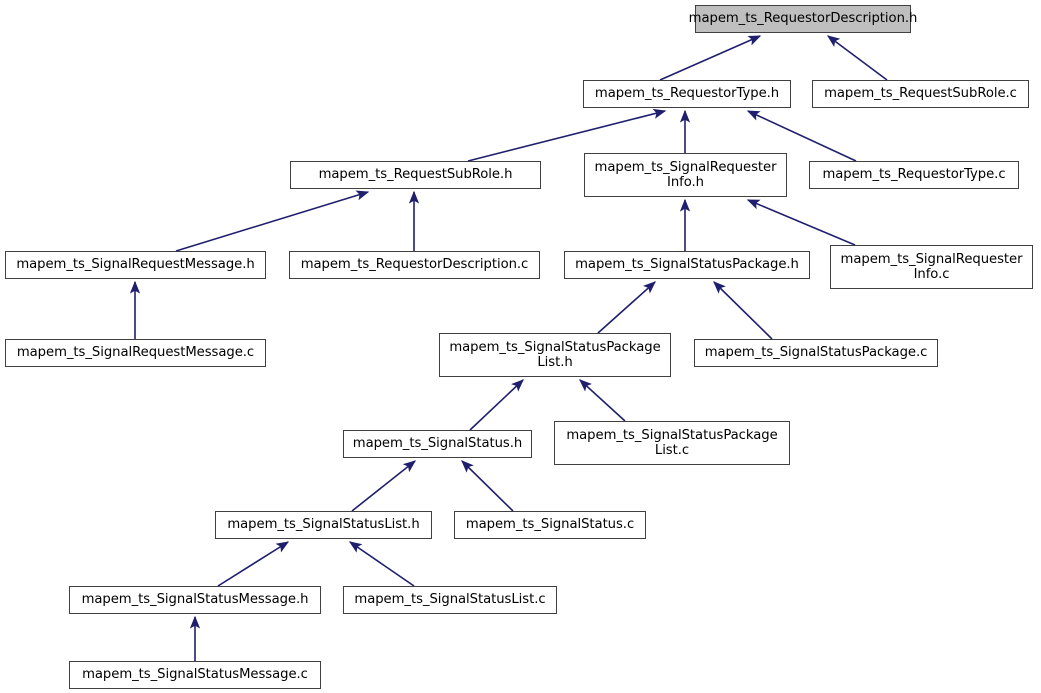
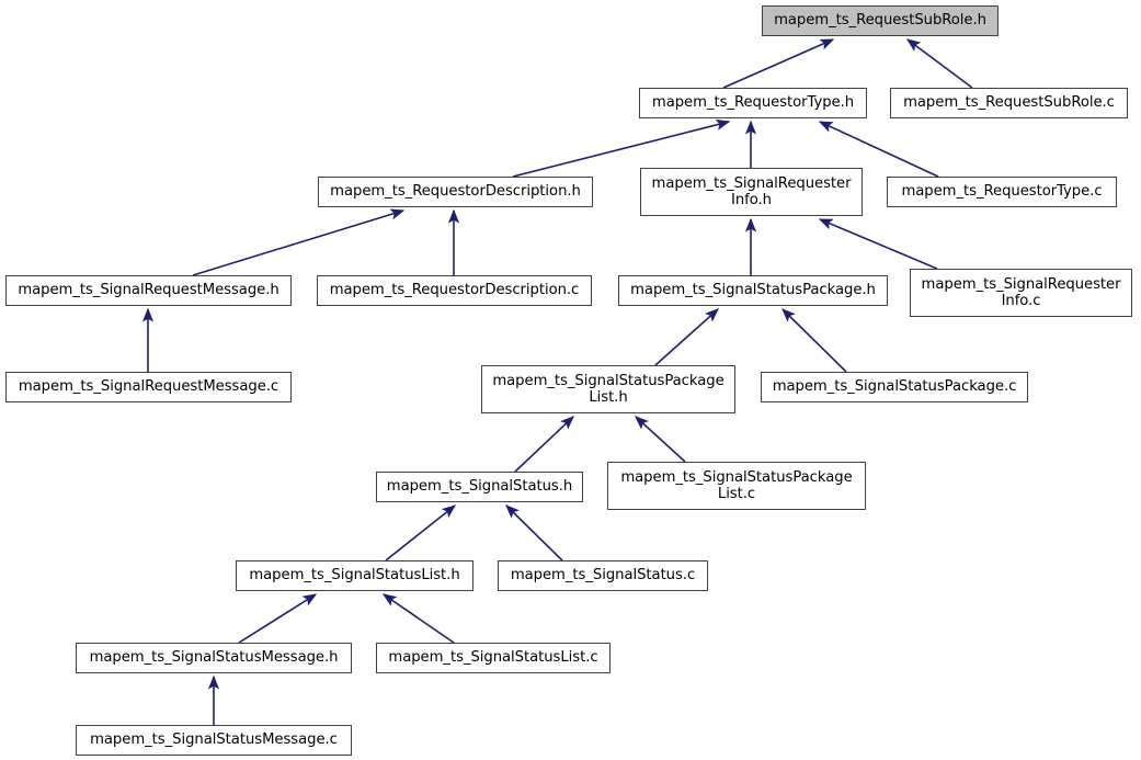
- mapem_ts_RequestorDescription.h
+ mapem_ts_RequestSubRole.h
  mapem_ts_RequestorType.h
  mapem_ts_RequestSubRole.c
- mapem_ts_RequestSubRole.h
+ mapem_ts_RequestorDescription.h
  mapem_ts_SignalRequester
  Info.h
  mapem_ts_RequestorType.c
  mapem_ts_SignalRequestMessage.h
  mapem_ts_RequestorDescription.c
  mapem_ts_SignalStatusPackage.h
  mapem_ts_SignalRequester
  Info.c
  mapem_ts_SignalRequestMessage.c
  mapem_ts_SignalStatusPackage
  List.h
  mapem_ts_SignalStatusPackage.c
  mapem_ts_SignalStatus.h
  mapem_ts_SignalStatusPackage
  List.c
  mapem_ts_SignalStatusList.h
  mapem_ts_SignalStatus.c
  mapem_ts_SignalStatusMessage.h
  mapem_ts_SignalStatusList.c
  mapem_ts_SignalStatusMessage.c
